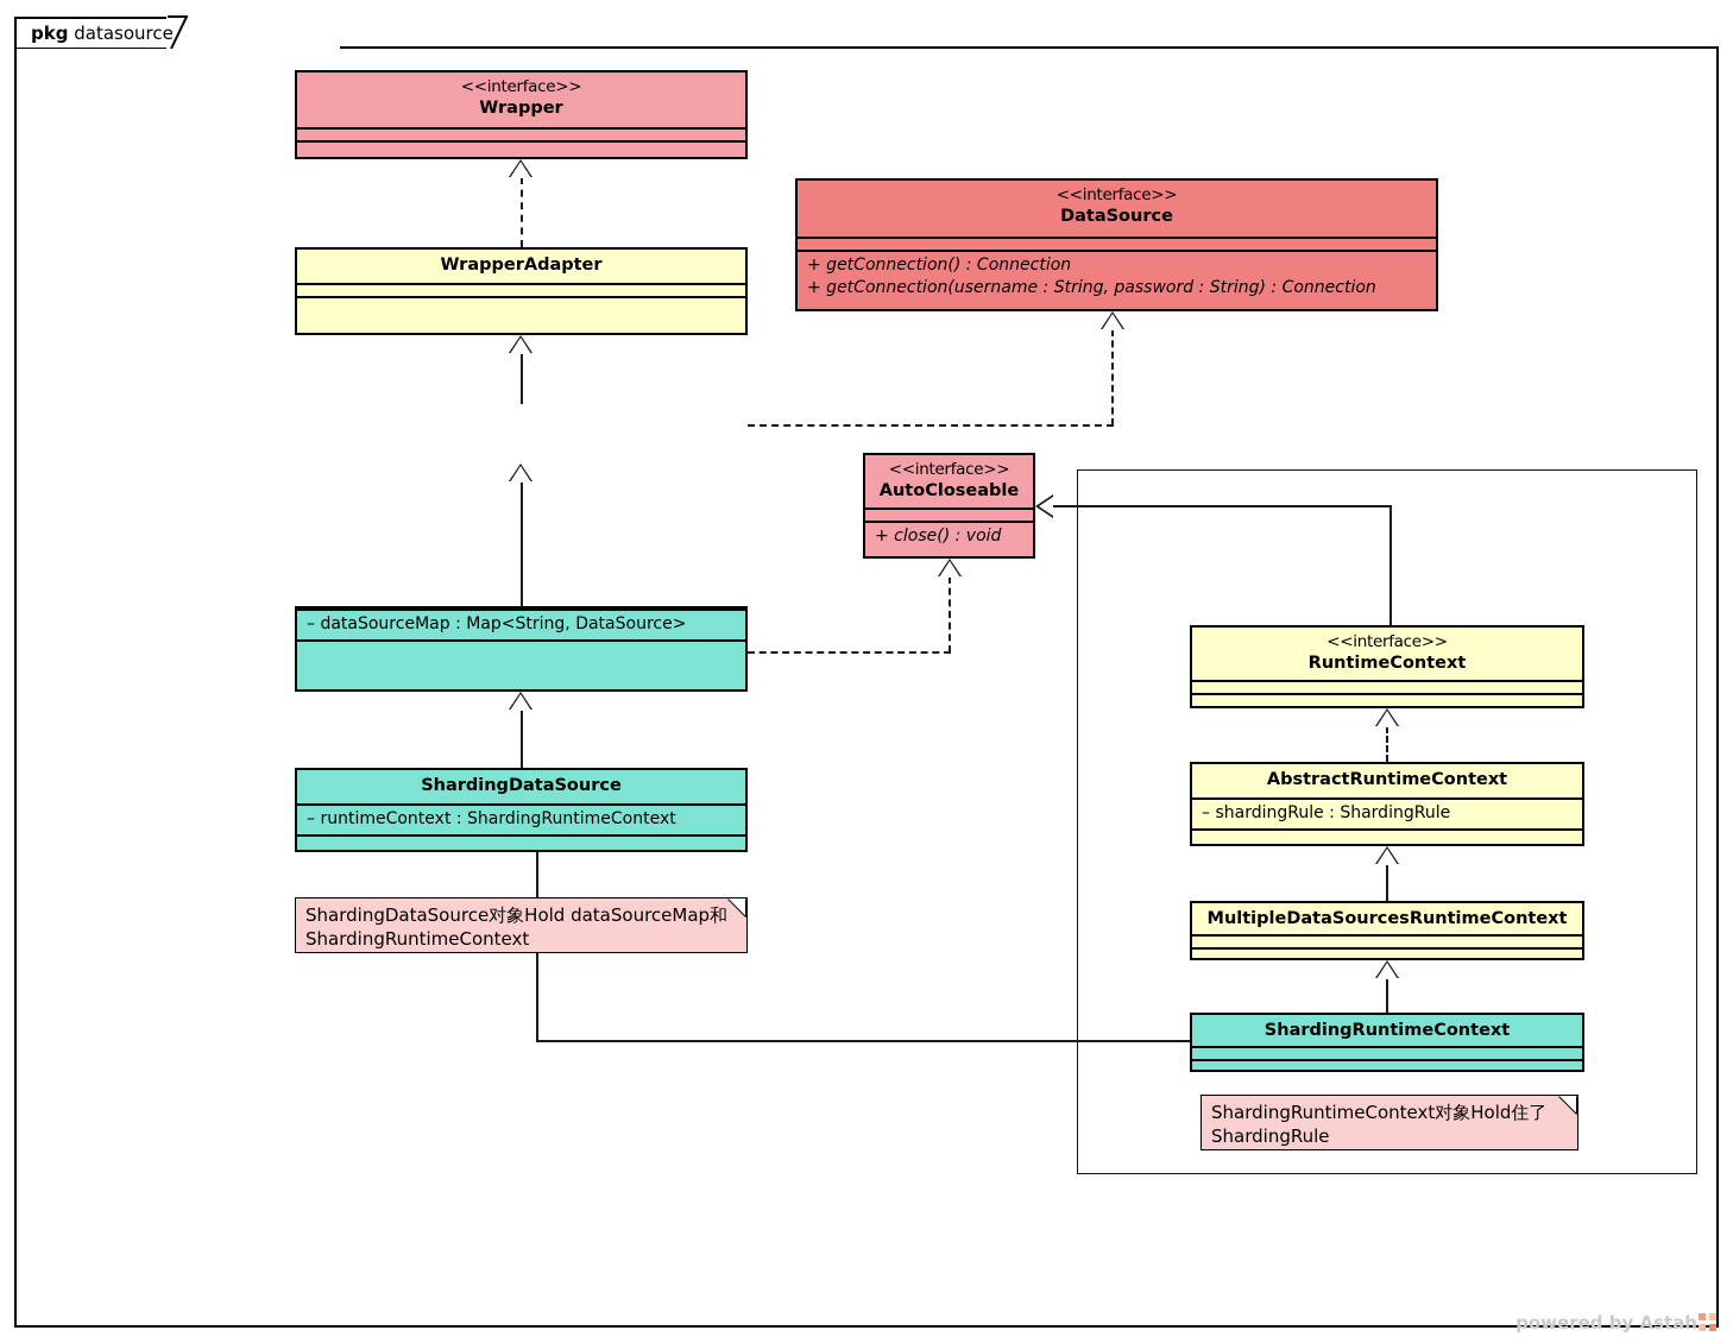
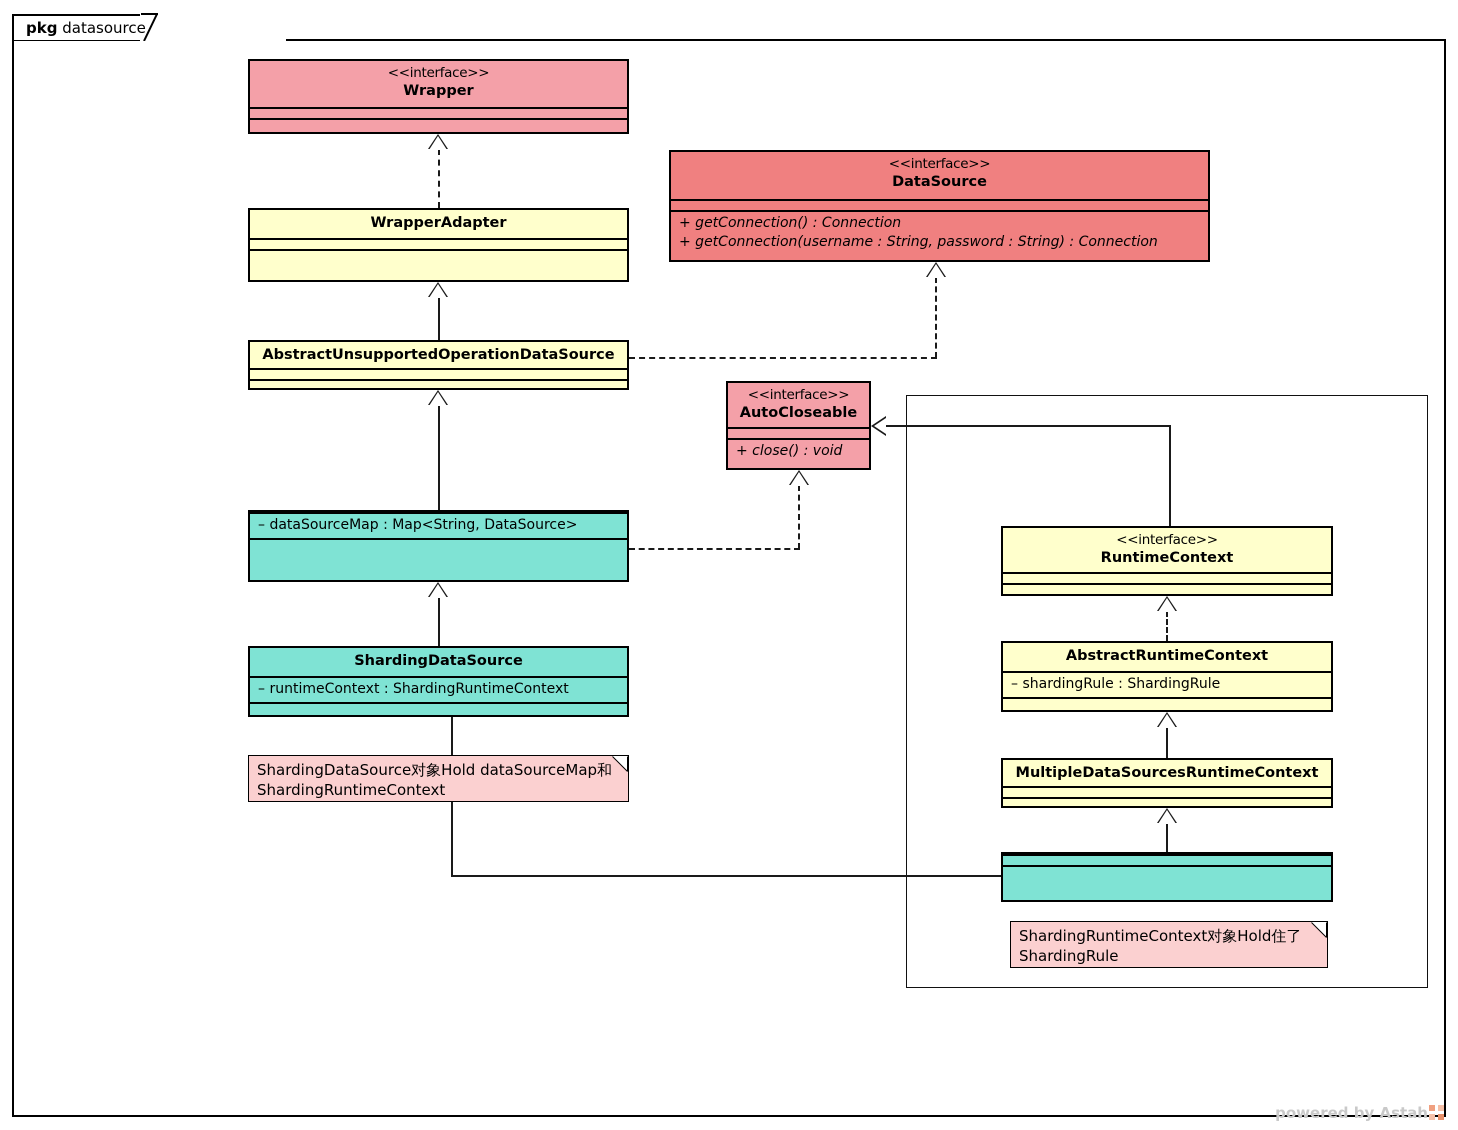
  pkg datasource
  <<interface>>
  Wrapper
  WrapperAdapter
  <<interface>>
  DataSource
  + getConnection() : Connection
  + getConnection(username : String, password : String) : Connection
+ AbstractUnsupportedOperationDataSource
  <<interface>>
  AutoCloseable
  + close() : void
  – dataSourceMap : Map<String, DataSource>
  ShardingDataSource
  – runtimeContext : ShardingRuntimeContext
  ShardingDataSource对象Hold dataSourceMap和ShardingRuntimeContext
  <<interface>>
  RuntimeContext
  AbstractRuntimeContext
  – shardingRule : ShardingRule
  MultipleDataSourcesRuntimeContext
- ShardingRuntimeContext
  ShardingRuntimeContext对象Hold住了ShardingRule
  powered by Astah
